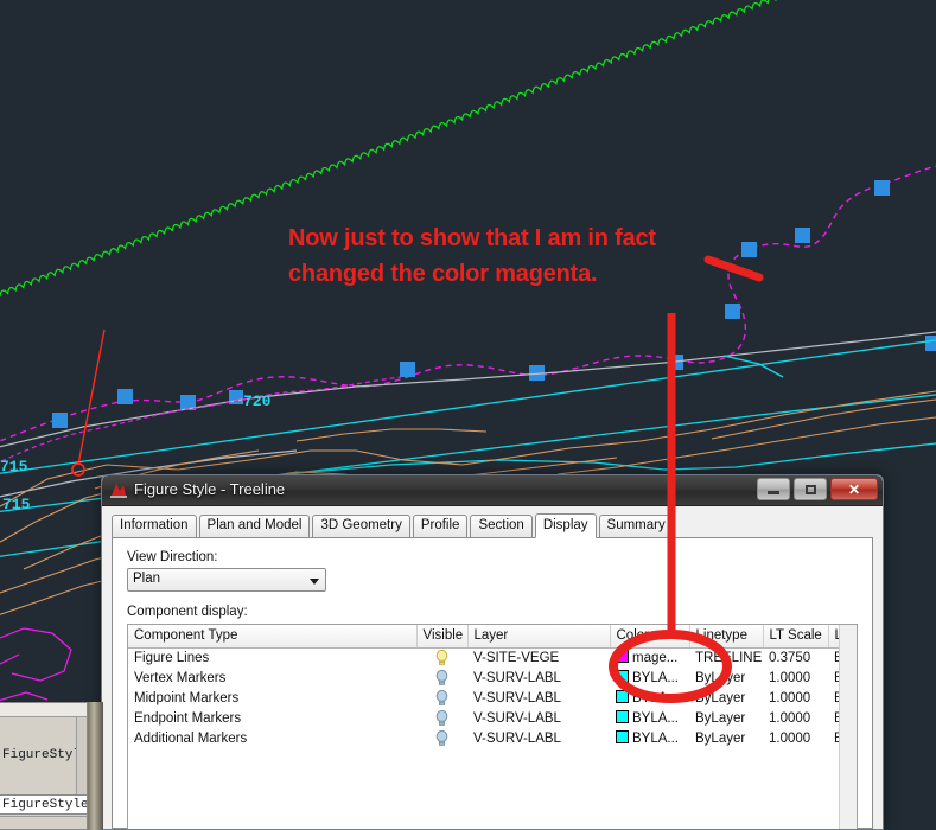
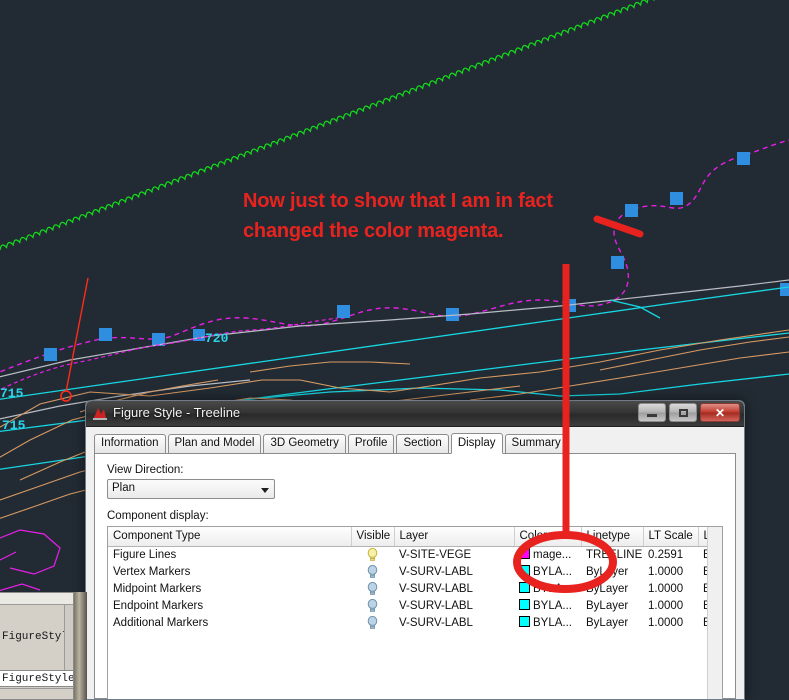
  720
  715
  715
  Figure Style - Treeline
  ✕
  Information
  Plan and Model
  3D Geometry
  Profile
  Section
  Display
  Summary
  View Direction:
  Plan
  Component display:
  Component Type	Visible	Layer	Col	netype	LT Scale	e
- Figure Lines		V-SITE-VEGE	mage...	TRELINE	0.3750
+ Figure Lines		V-SITE-VEGE	mage...	TRELINE	0.2591
  Vertex Markers		V-SURV-LABL	BYLA...	ByLyer	1.0000
  Midpoint Markers		V-SURV-LABL	B	yLayer	1.0000
  Endpoint Markers		V-SURV-LABL	BYLA...	ByLayer	1.0000
  Additional Markers		V-SURV-LABL	BYLA...	ByLayer	1.0000
  FigureSty
  FigureStyle
  Now just to show that I am in fact
  changed the color magenta.
